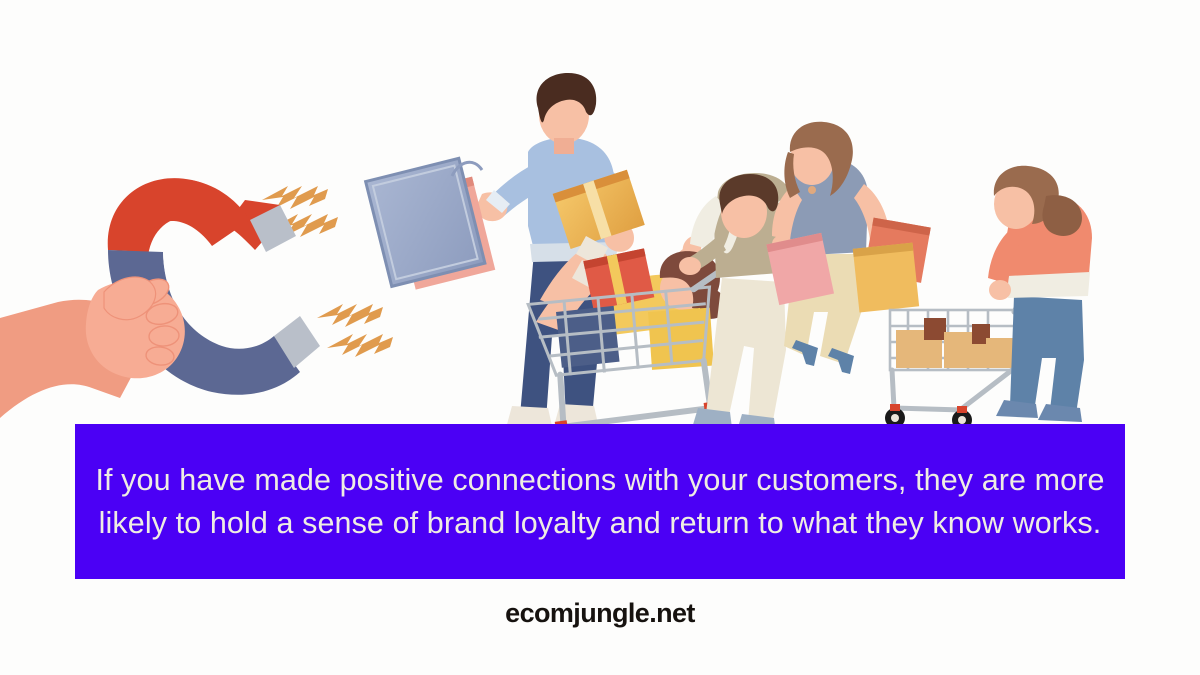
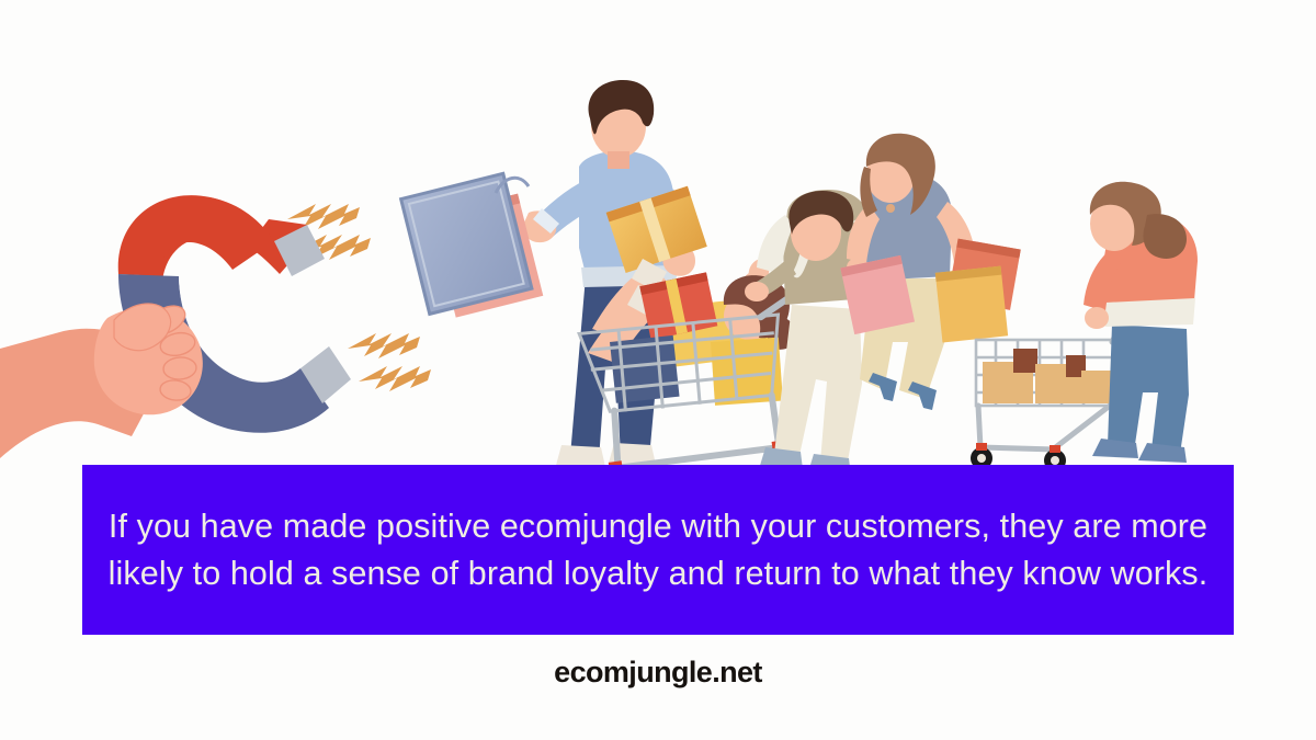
- If you have made positive connections with your customers, they are more likely to hold a sense of brand loyalty and return to what they know works.
+ If you have made positive ecomjungle with your customers, they are more likely to hold a sense of brand loyalty and return to what they know works.
  ecomjungle.net
